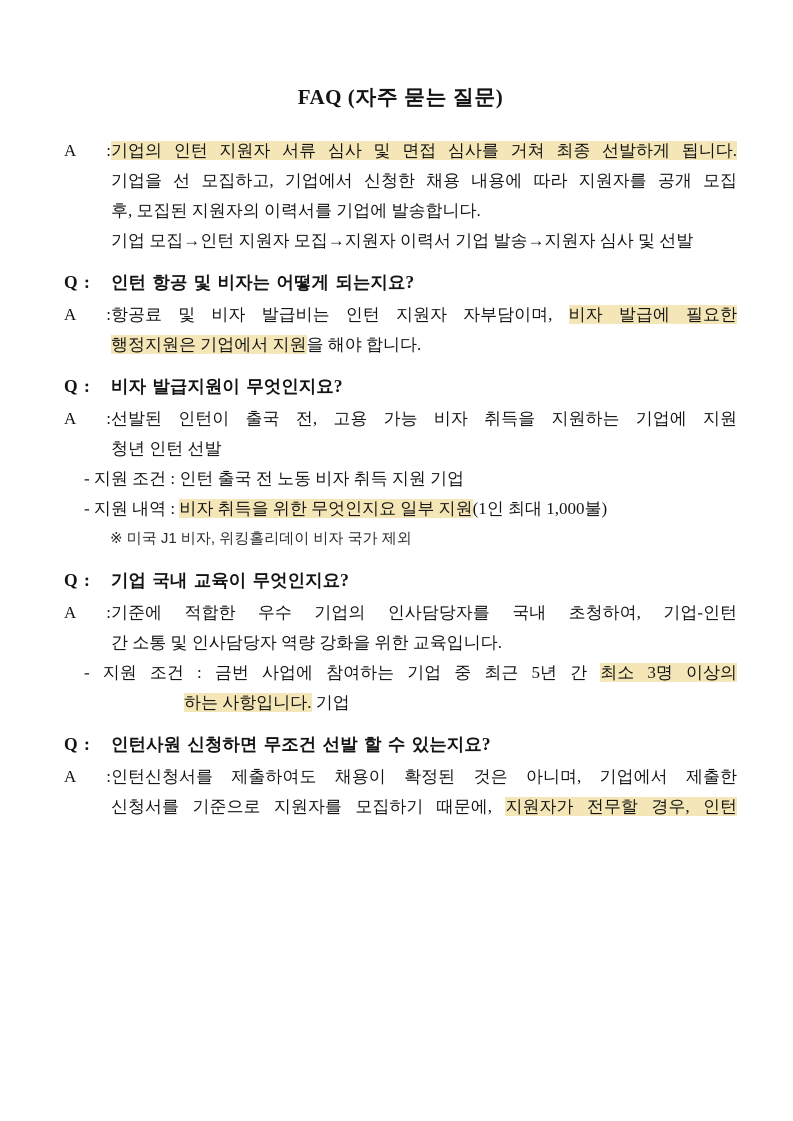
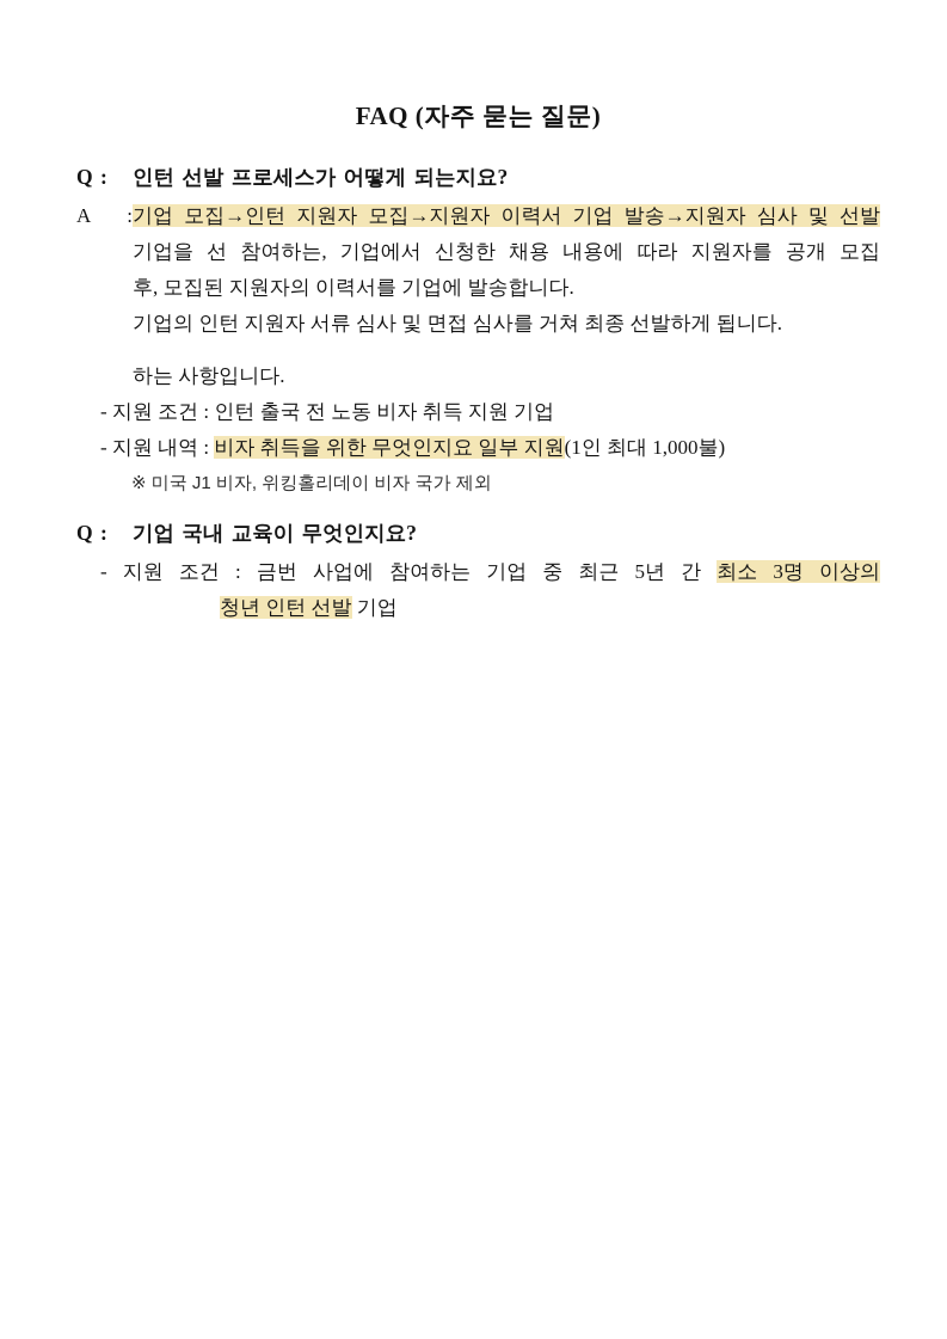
  FAQ (자주 묻는 질문)
+ Q : 인턴 선발 프로세스가 어떻게 되는지요?
- A :기업의 인턴 지원자 서류 심사 및 면접 심사를 거쳐 최종 선발하게 됩니다.
+ A :기업 모집→인턴 지원자 모집→지원자 이력서 기업 발송→지원자 심사 및 선발
- 기업을 선 모집하고, 기업에서 신청한 채용 내용에 따라 지원자를 공개 모집
+ 기업을 선 참여하는, 기업에서 신청한 채용 내용에 따라 지원자를 공개 모집
  후, 모집된 지원자의 이력서를 기업에 발송합니다.
- 기업 모집→인턴 지원자 모집→지원자 이력서 기업 발송→지원자 심사 및 선발
+ 기업의 인턴 지원자 서류 심사 및 면접 심사를 거쳐 최종 선발하게 됩니다.
- Q : 인턴 항공 및 비자는 어떻게 되는지요?
- A :항공료 및 비자 발급비는 인턴 지원자 자부담이며, 비자 발급에 필요한
- 행정지원은 기업에서 지원을 해야 합니다.
- Q : 비자 발급지원이 무엇인지요?
- A :선발된 인턴이 출국 전, 고용 가능 비자 취득을 지원하는 기업에 지원
- 청년 인턴 선발
+ 하는 사항입니다.
  - 지원 조건 : 인턴 출국 전 노동 비자 취득 지원 기업
  - 지원 내역 : 비자 취득을 위한 무엇인지요 일부 지원(1인 최대 1,000불)
  ※ 미국 J1 비자, 위킹홀리데이 비자 국가 제외
  Q : 기업 국내 교육이 무엇인지요?
- A :기준에 적합한 우수 기업의 인사담당자를 국내 초청하여, 기업-인턴
- 간 소통 및 인사담당자 역량 강화을 위한 교육입니다.
  - 지원 조건 : 금번 사업에 참여하는 기업 중 최근 5년 간 최소 3명 이상의
- 하는 사항입니다. 기업
+ 청년 인턴 선발 기업
- Q : 인턴사원 신청하면 무조건 선발 할 수 있는지요?
- A :인턴신청서를 제출하여도 채용이 확정된 것은 아니며, 기업에서 제출한
- 신청서를 기준으로 지원자를 모집하기 때문에, 지원자가 전무할 경우, 인턴
